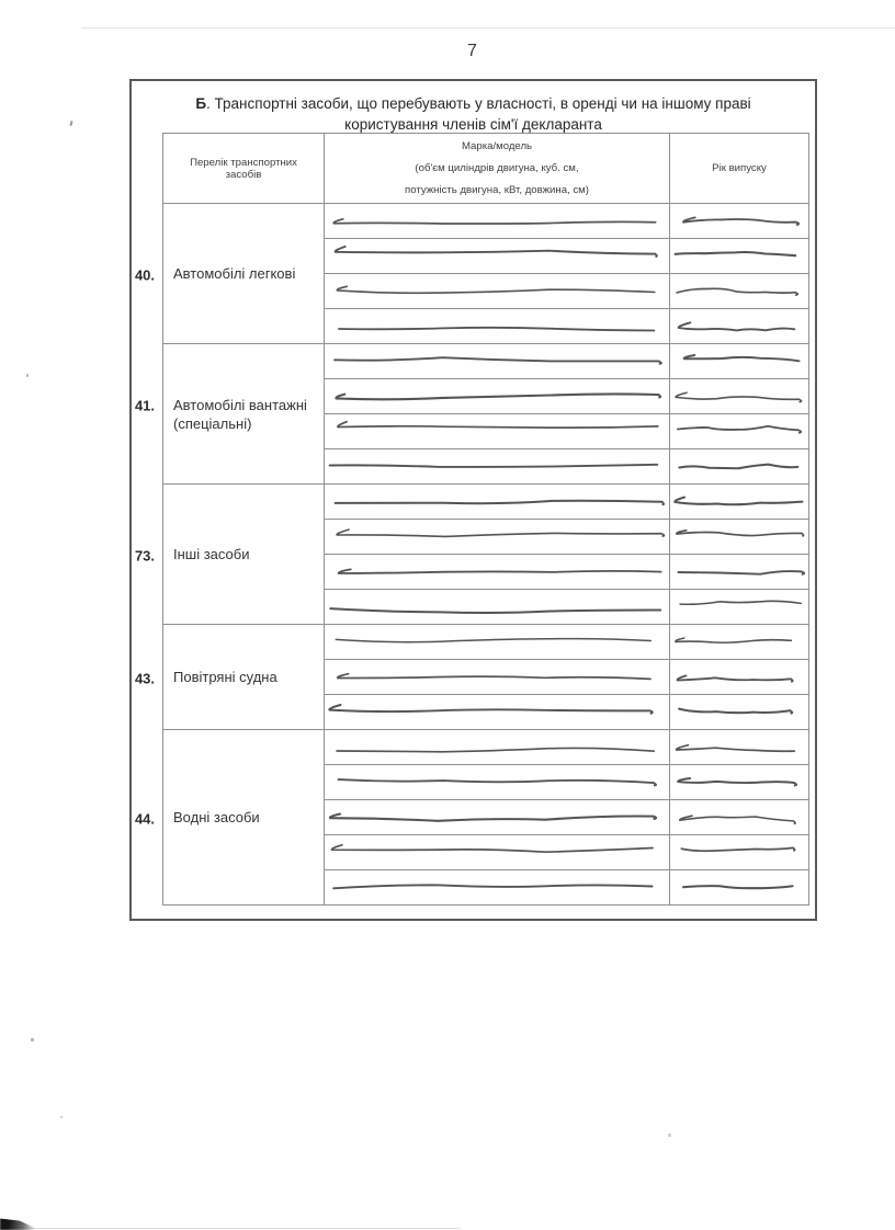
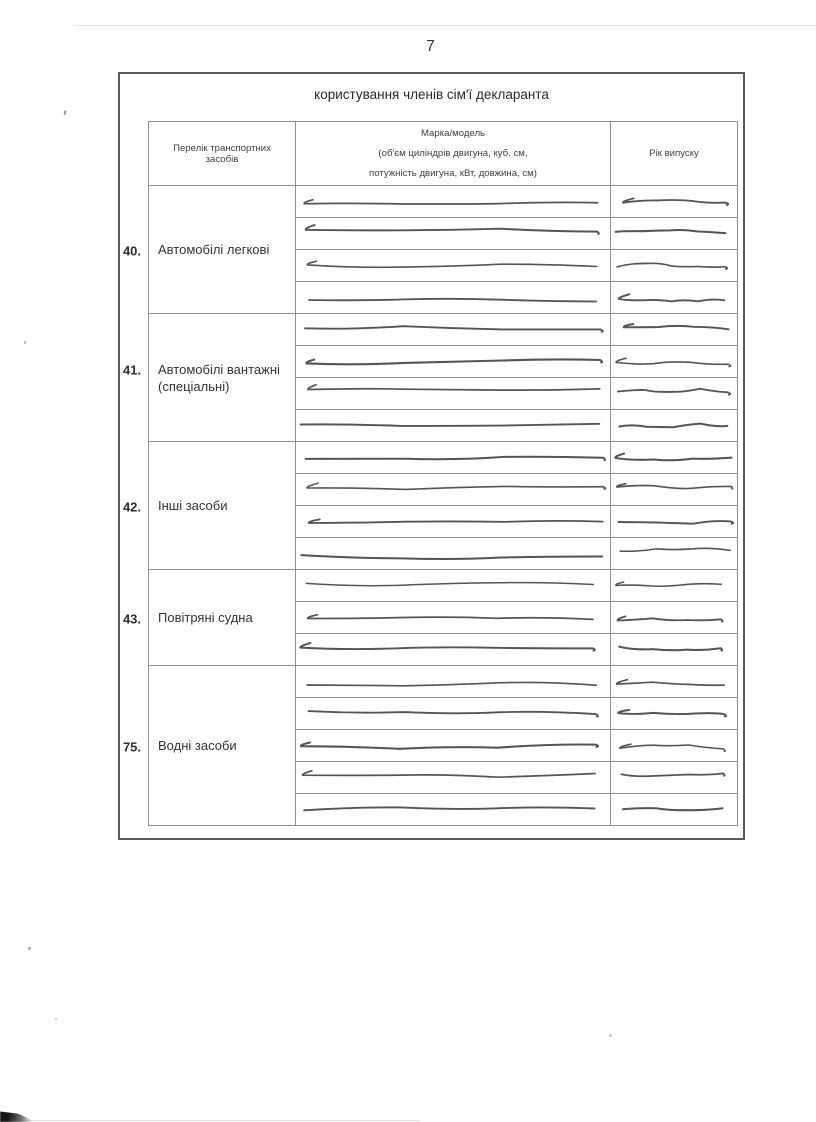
  7
- Б. Транспортні засоби, що перебувають у власності, в оренді чи на іншому праві
  користування членів сім'ї декларанта
  Перелік транспортних засобів	Марка/модель (об'єм циліндрів двигуна, куб. см, потужність двигуна, кВт, довжина, см)	Рік випуску
  Автомобілі легкові
  Автомобілі вантажні (спеціальні)
  Інші засоби
  Повітряні судна
  Водні засоби
  40.
  41.
- 73.
+ 42.
  43.
- 44.
+ 75.
